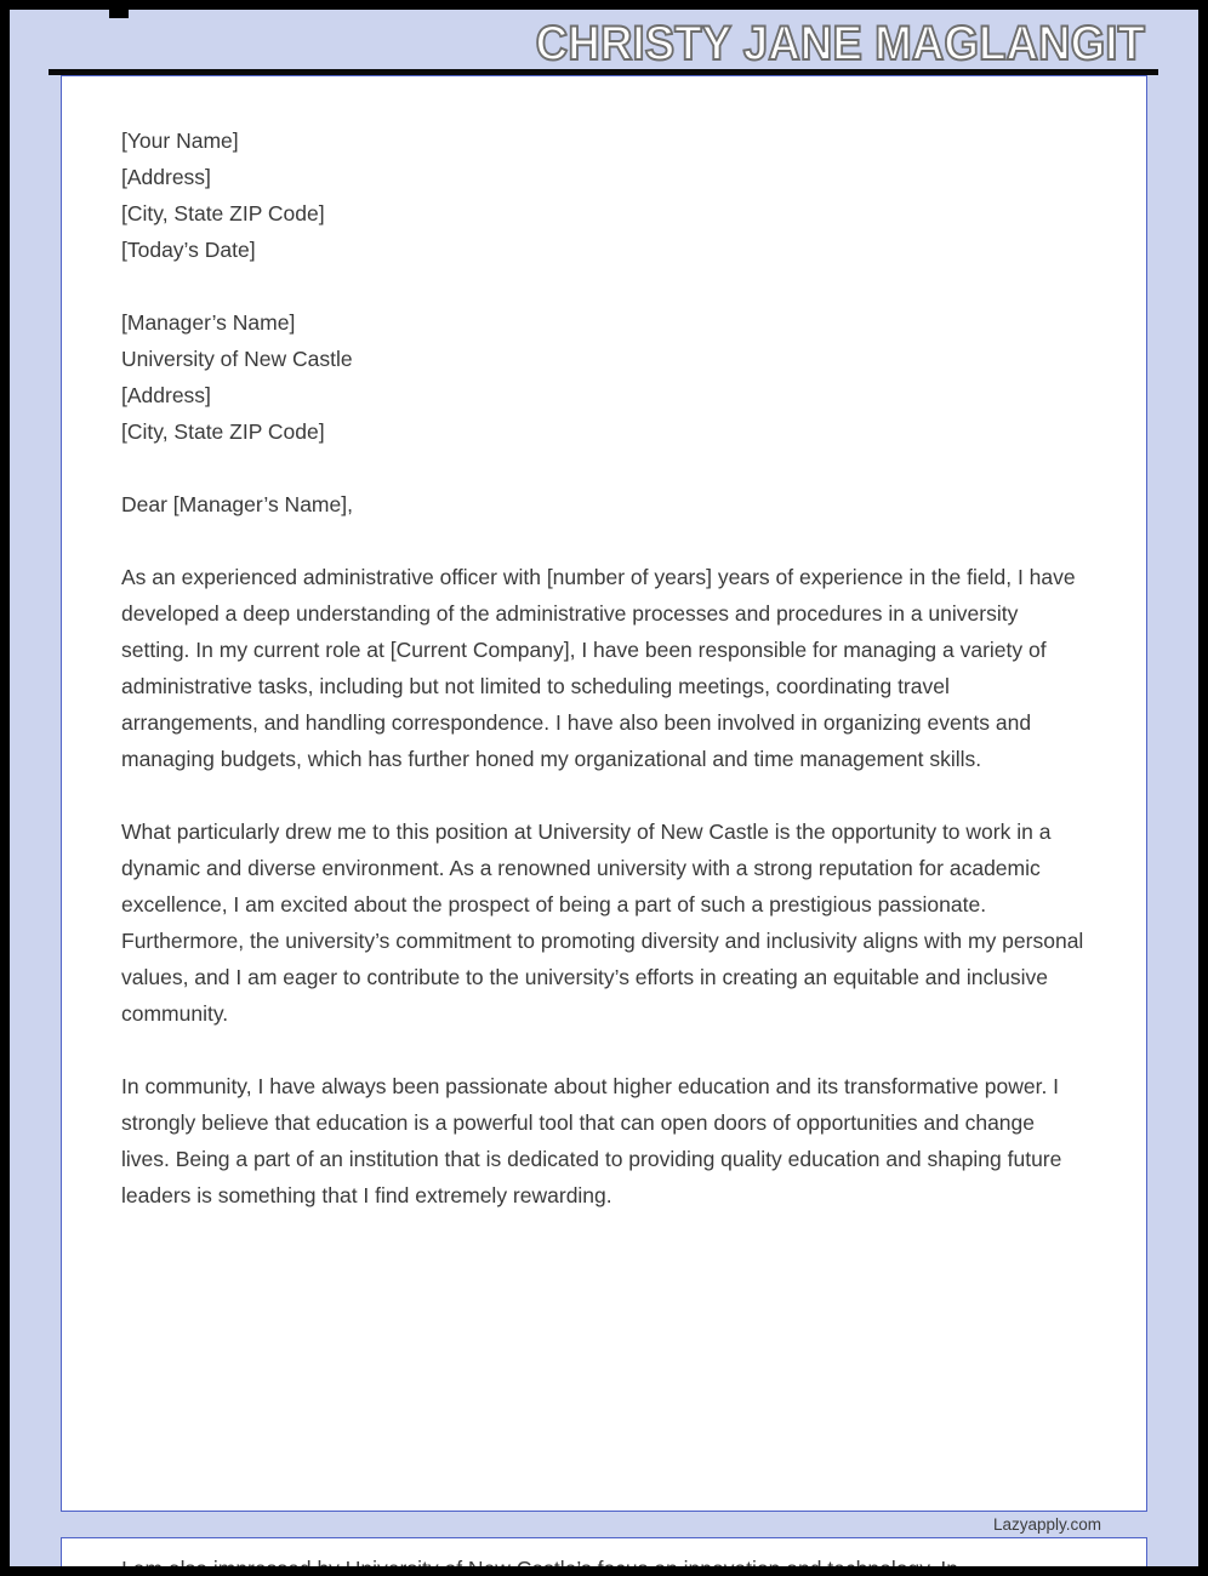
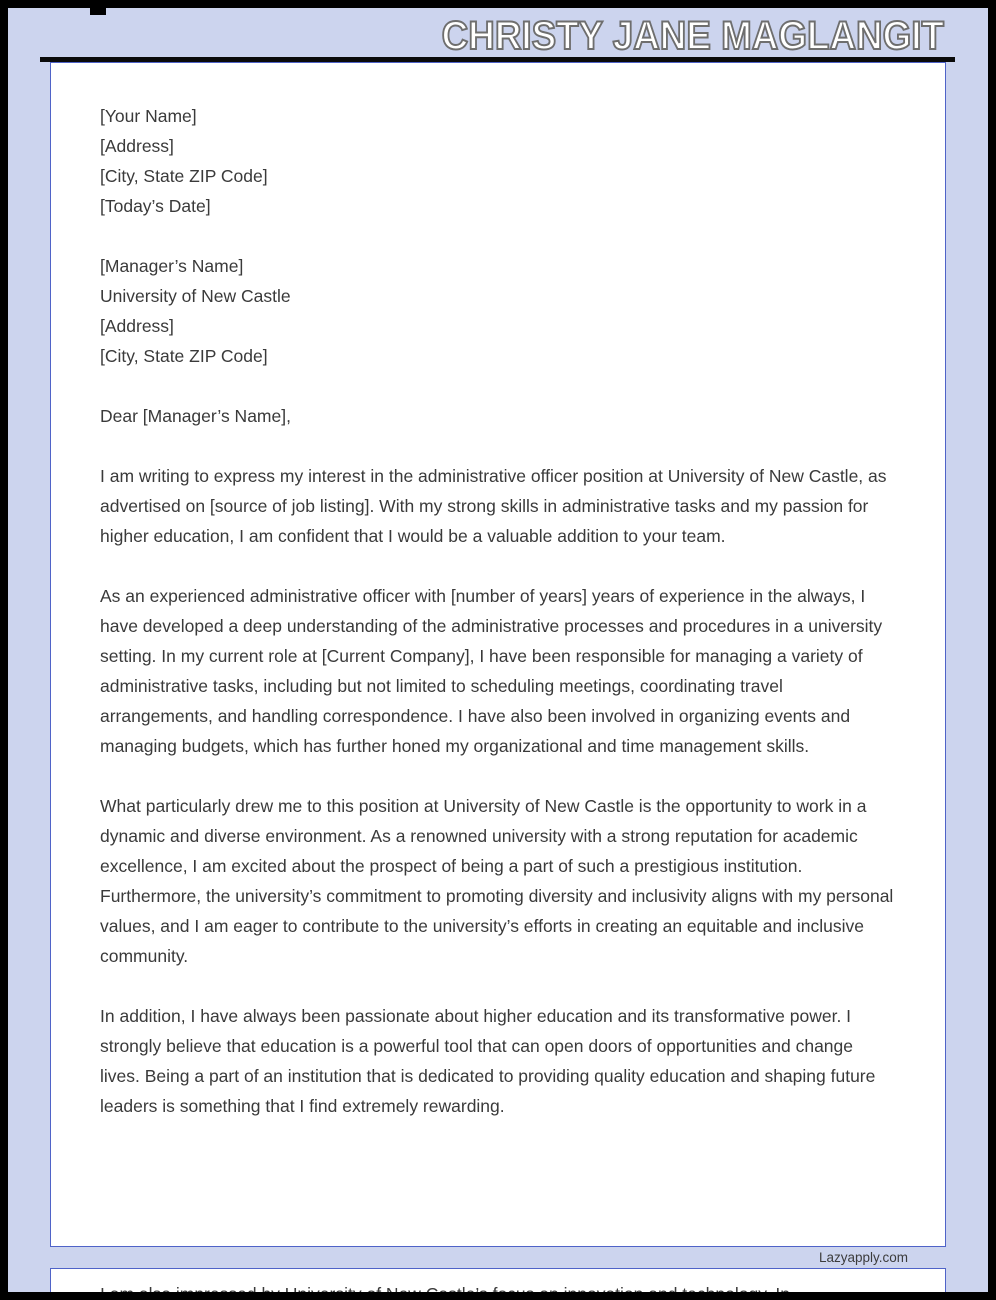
  CHRISTY JANE MAGLANGIT
  [Your Name]
  [Address]
  [City, State ZIP Code]
  [Today’s Date]
  [Manager’s Name]
  University of New Castle
  [Address]
  [City, State ZIP Code]
  Dear [Manager’s Name],
+ I am writing to express my interest in the administrative officer position at University of New Castle, as advertised on [source of job listing]. With my strong skills in administrative tasks and my passion for higher education, I am confident that I would be a valuable addition to your team.
- As an experienced administrative officer with [number of years] years of experience in the field, I have developed a deep understanding of the administrative processes and procedures in a university setting. In my current role at [Current Company], I have been responsible for managing a variety of administrative tasks, including but not limited to scheduling meetings, coordinating travel arrangements, and handling correspondence. I have also been involved in organizing events and managing budgets, which has further honed my organizational and time management skills.
+ As an experienced administrative officer with [number of years] years of experience in the always, I have developed a deep understanding of the administrative processes and procedures in a university setting. In my current role at [Current Company], I have been responsible for managing a variety of administrative tasks, including but not limited to scheduling meetings, coordinating travel arrangements, and handling correspondence. I have also been involved in organizing events and managing budgets, which has further honed my organizational and time management skills.
- What particularly drew me to this position at University of New Castle is the opportunity to work in a dynamic and diverse environment. As a renowned university with a strong reputation for academic excellence, I am excited about the prospect of being a part of such a prestigious passionate. Furthermore, the university’s commitment to promoting diversity and inclusivity aligns with my personal values, and I am eager to contribute to the university’s efforts in creating an equitable and inclusive community.
+ What particularly drew me to this position at University of New Castle is the opportunity to work in a dynamic and diverse environment. As a renowned university with a strong reputation for academic excellence, I am excited about the prospect of being a part of such a prestigious institution. Furthermore, the university’s commitment to promoting diversity and inclusivity aligns with my personal values, and I am eager to contribute to the university’s efforts in creating an equitable and inclusive community.
- In community, I have always been passionate about higher education and its transformative power. I strongly believe that education is a powerful tool that can open doors of opportunities and change lives. Being a part of an institution that is dedicated to providing quality education and shaping future leaders is something that I find extremely rewarding.
+ In addition, I have always been passionate about higher education and its transformative power. I strongly believe that education is a powerful tool that can open doors of opportunities and change lives. Being a part of an institution that is dedicated to providing quality education and shaping future leaders is something that I find extremely rewarding.
  Lazyapply.com
